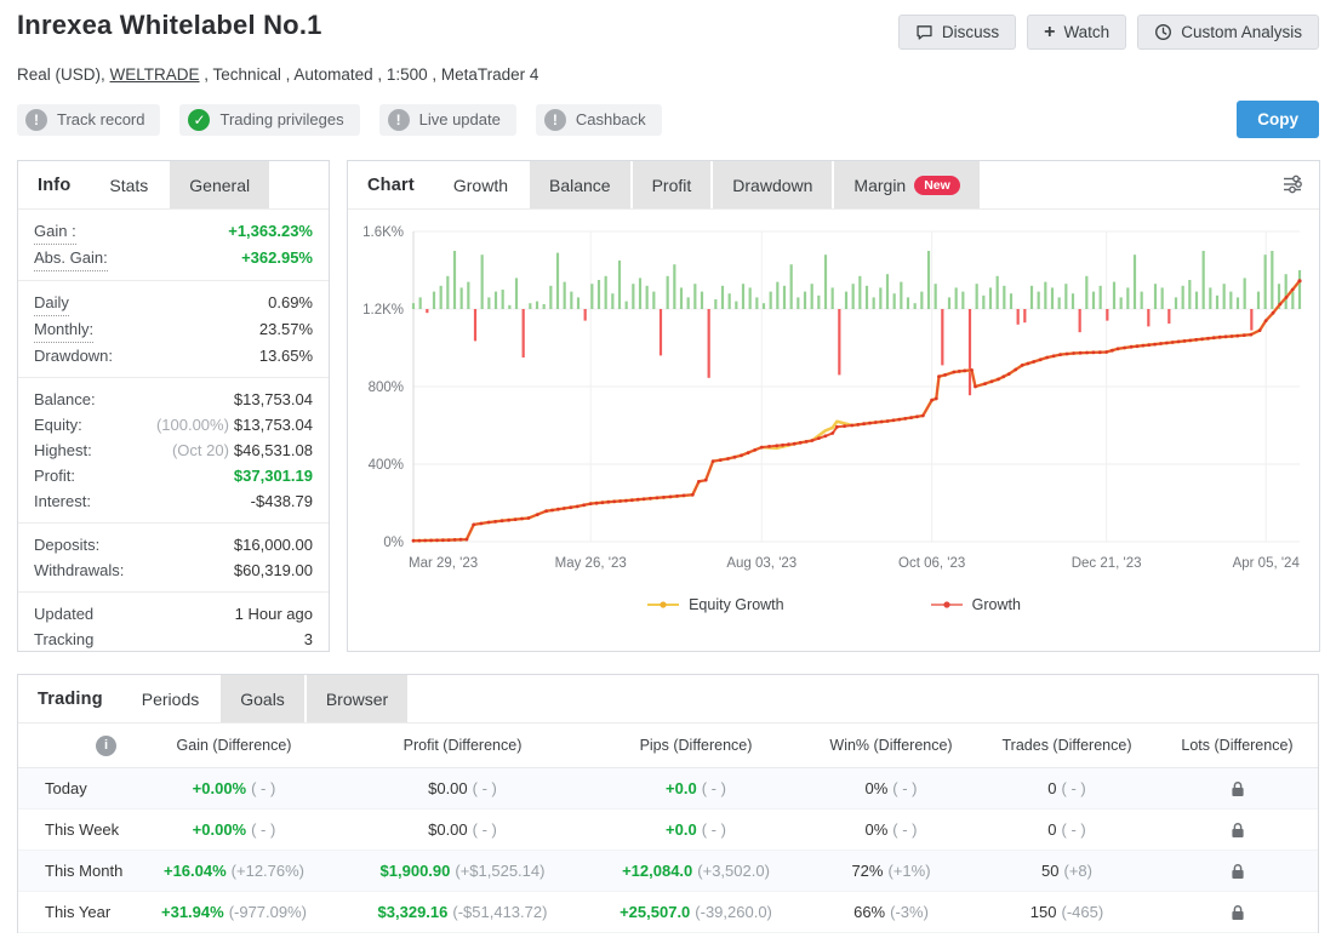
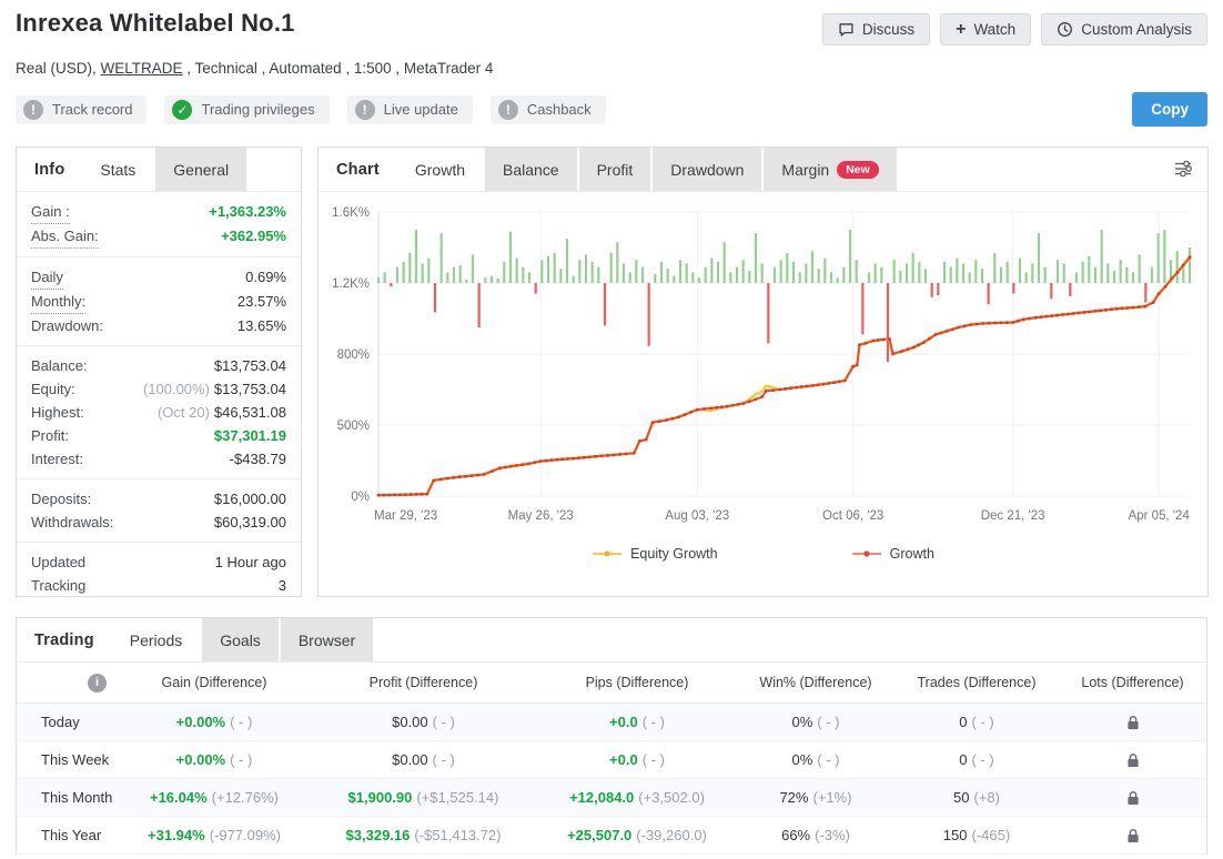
  Inrexea Whitelabel No.1
  Discuss
  +
  Watch
  Custom Analysis
  Real (USD), WELTRADE , Technical , Automated , 1:500 , MetaTrader 4
  !
  Track record
  ✓
  Trading privileges
  !
  Live update
  !
  Cashback
  Copy
  Info
  Stats
  General
  Gain :
  +1,363.23%
  Abs. Gain:
  +362.95%
  Daily
  0.69%
  Monthly:
  23.57%
  Drawdown:
  13.65%
  Balance:
  $13,753.04
  Equity:
  (100.00%) $13,753.04
  Highest:
  (Oct 20) $46,531.08
  Profit:
  $37,301.19
  Interest:
  -$438.79
  Deposits:
  $16,000.00
  Withdrawals:
  $60,319.00
  Updated
  1 Hour ago
  Tracking
  3
  Chart
  Growth
  Balance
  Profit
  Drawdown
  Margin
  New
  0%
- 400%
+ 500%
  800%
  1.2K%
  1.6K%
  Mar 29, '23
  May 26, '23
  Aug 03, '23
  Oct 06, '23
  Dec 21, '23
  Apr 05, '24
  Equity Growth
  Growth
  Trading
  Periods
  Goals
  Browser
  i
  Gain (Difference)
  Profit (Difference)
  Pips (Difference)
  Win% (Difference)
  Trades (Difference)
  Lots (Difference)
  Today
  +0.00% ( - )
  $0.00 ( - )
  +0.0 ( - )
  0% ( - )
  0 ( - )
  This Week
  +0.00% ( - )
  $0.00 ( - )
  +0.0 ( - )
  0% ( - )
  0 ( - )
  This Month
  +16.04% (+12.76%)
  $1,900.90 (+$1,525.14)
  +12,084.0 (+3,502.0)
  72% (+1%)
  50 (+8)
  This Year
  +31.94% (-977.09%)
  $3,329.16 (-$51,413.72)
  +25,507.0 (-39,260.0)
  66% (-3%)
  150 (-465)
